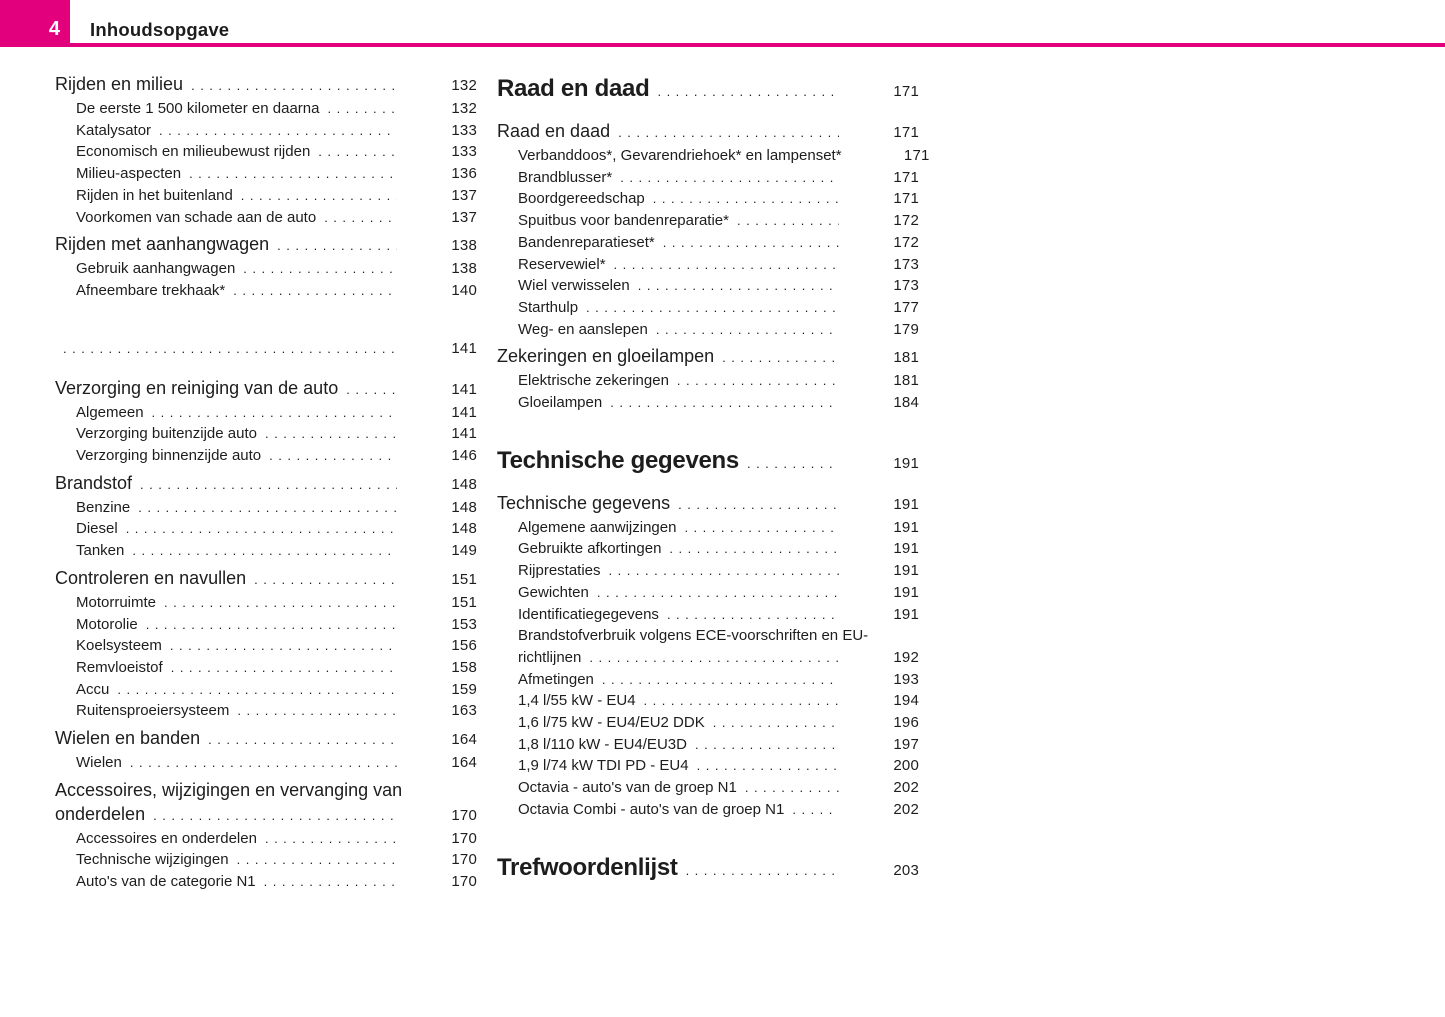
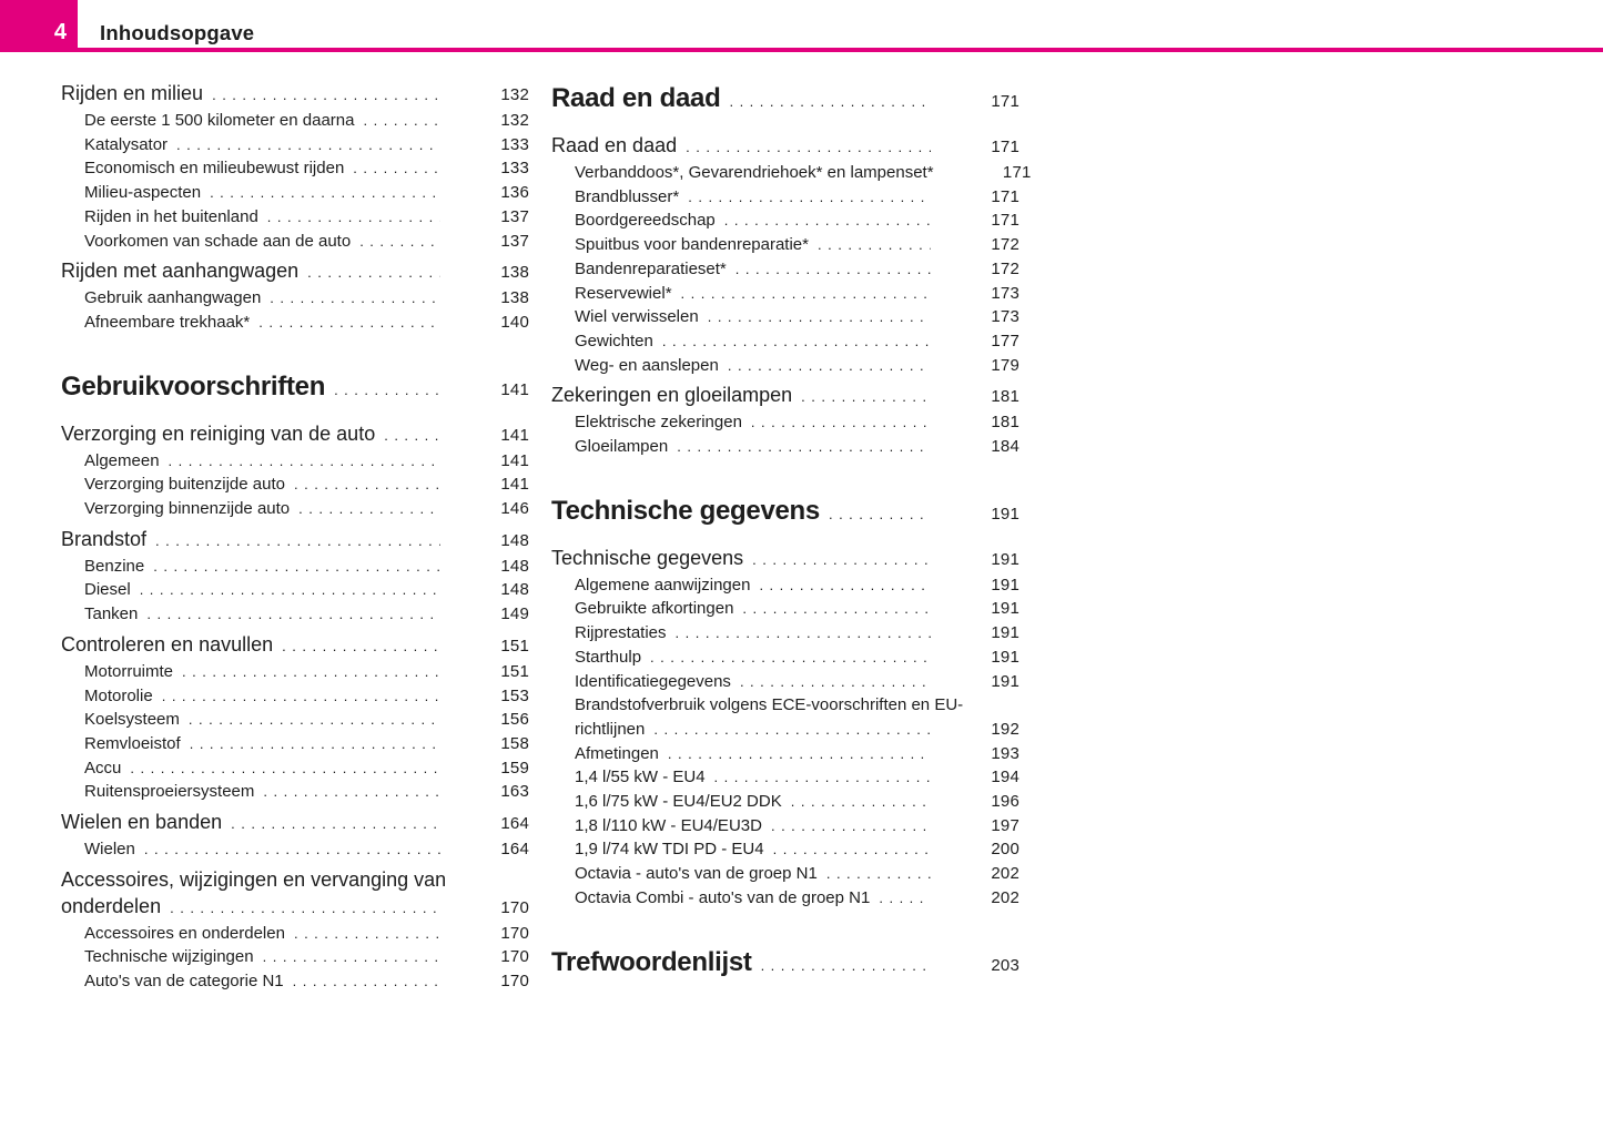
  4
  Inhoudsopgave
  Rijden en milieu
  132
  De eerste 1 500 kilometer en daarna
  132
  Katalysator
  133
  Economisch en milieubewust rijden
  133
  Milieu-aspecten
  136
  Rijden in het buitenland
  137
  Voorkomen van schade aan de auto
  137
  Rijden met aanhangwagen
  138
  Gebruik aanhangwagen
  138
  Afneembare trekhaak*
  140
+ Gebruikvoorschriften
  141
  Verzorging en reiniging van de auto
  141
  Algemeen
  141
  Verzorging buitenzijde auto
  141
  Verzorging binnenzijde auto
  146
  Brandstof
  148
  Benzine
  148
  Diesel
  148
  Tanken
  149
  Controleren en navullen
  151
  Motorruimte
  151
  Motorolie
  153
  Koelsysteem
  156
  Remvloeistof
  158
  Accu
  159
  Ruitensproeiersysteem
  163
  Wielen en banden
  164
  Wielen
  164
  Accessoires, wijzigingen en vervanging van
  onderdelen
  170
  Accessoires en onderdelen
  170
  Technische wijzigingen
  170
  Auto's van de categorie N1
  170
  Raad en daad
  171
  Raad en daad
  171
  Verbanddoos*, Gevarendriehoek* en lampenset*
  171
  Brandblusser*
  171
  Boordgereedschap
  171
  Spuitbus voor bandenreparatie*
  172
  Bandenreparatieset*
  172
  Reservewiel*
  173
  Wiel verwisselen
  173
- Starthulp
+ Gewichten
  177
  Weg- en aanslepen
  179
  Zekeringen en gloeilampen
  181
  Elektrische zekeringen
  181
  Gloeilampen
  184
  Technische gegevens
  191
  Technische gegevens
  191
  Algemene aanwijzingen
  191
  Gebruikte afkortingen
  191
  Rijprestaties
  191
- Gewichten
+ Starthulp
  191
  Identificatiegegevens
  191
  Brandstofverbruik volgens ECE-voorschriften en EU-
  richtlijnen
  192
  Afmetingen
  193
  1,4 l/55 kW - EU4
  194
  1,6 l/75 kW - EU4/EU2 DDK
  196
  1,8 l/110 kW - EU4/EU3D
  197
  1,9 l/74 kW TDI PD - EU4
  200
  Octavia - auto's van de groep N1
  202
  Octavia Combi - auto's van de groep N1
  202
  Trefwoordenlijst
  203
